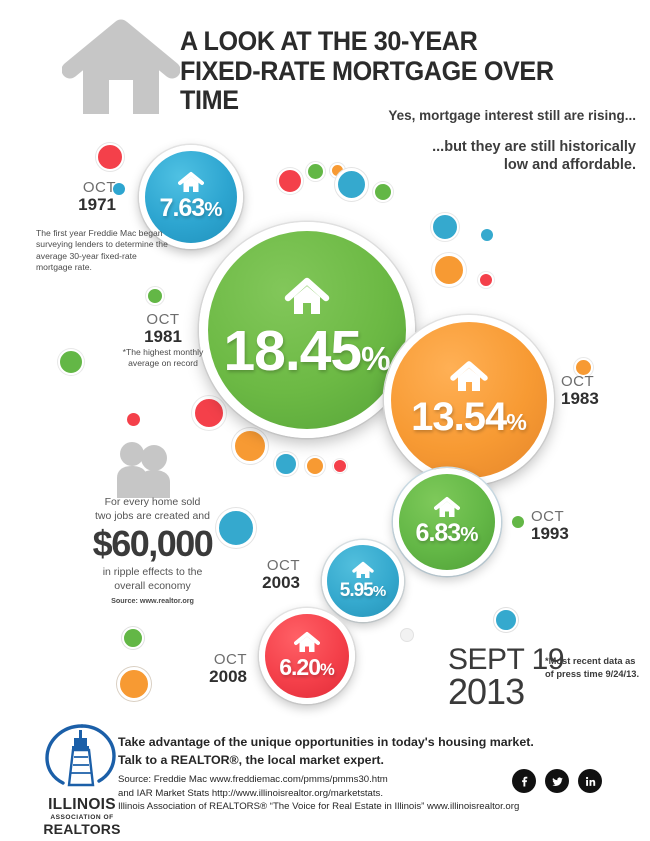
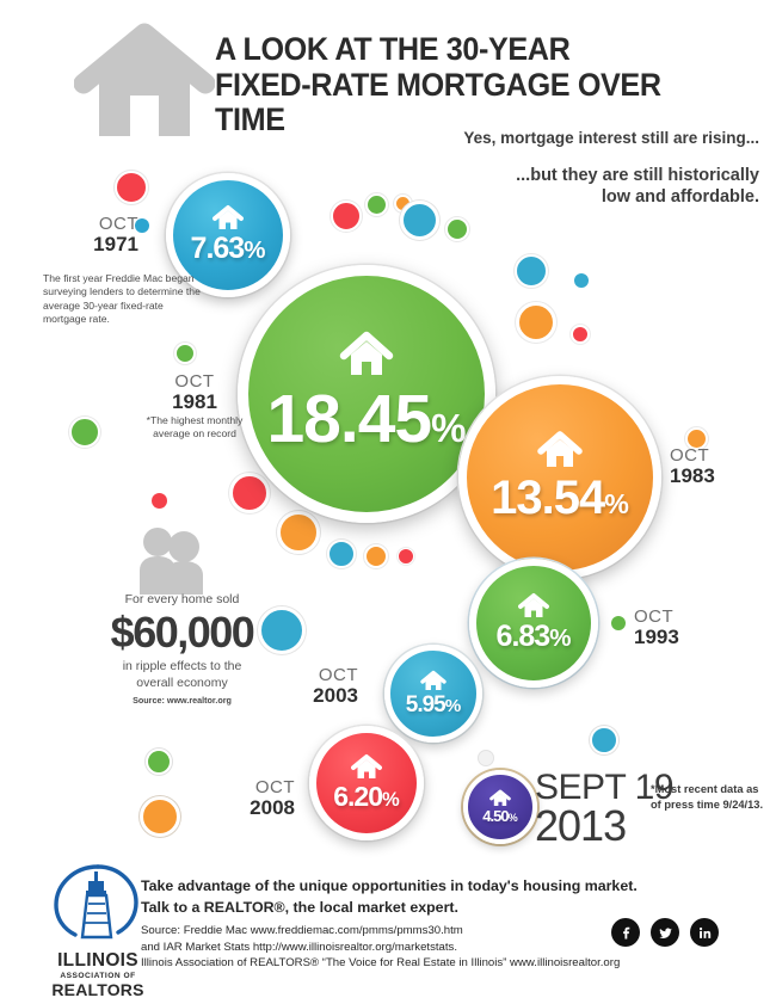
  A LOOK AT THE 30-YEAR
  FIXED-RATE MORTGAGE OVER TIME
  Yes, mortgage interest still are rising...
  ...but they are still historically
  low and affordable.
  18.45%
  13.54%
  7.63%
  6.83%
  5.95%
  6.20%
+ 4.50%
  OCT
  1971
  The first year Freddie Mac began surveying lenders to determine the average 30-year fixed-rate mortgage rate.
  OCT
  1981
  *The highest monthly average on record
  OCT
  1983
  OCT
  1993
  OCT
  2003
  OCT
  2008
  SEPT 19
  2013
  *Most recent data as of press time 9/24/13.
  For every home sold
- two jobs are created and
  $60,000
  in ripple effects to the
  overall economy
  Source: www.realtor.org
  ILLINOIS
  REALTORS
  Take advantage of the unique opportunities in today's housing market.
  Talk to a REALTOR®, the local market expert.
  Source: Freddie Mac www.freddiemac.com/pmms/pmms30.htm
  and IAR Market Stats http://www.illinoisrealtor.org/marketstats.
  Illinois Association of REALTORS® “The Voice for Real Estate in Illinois” www.illinoisrealtor.org
